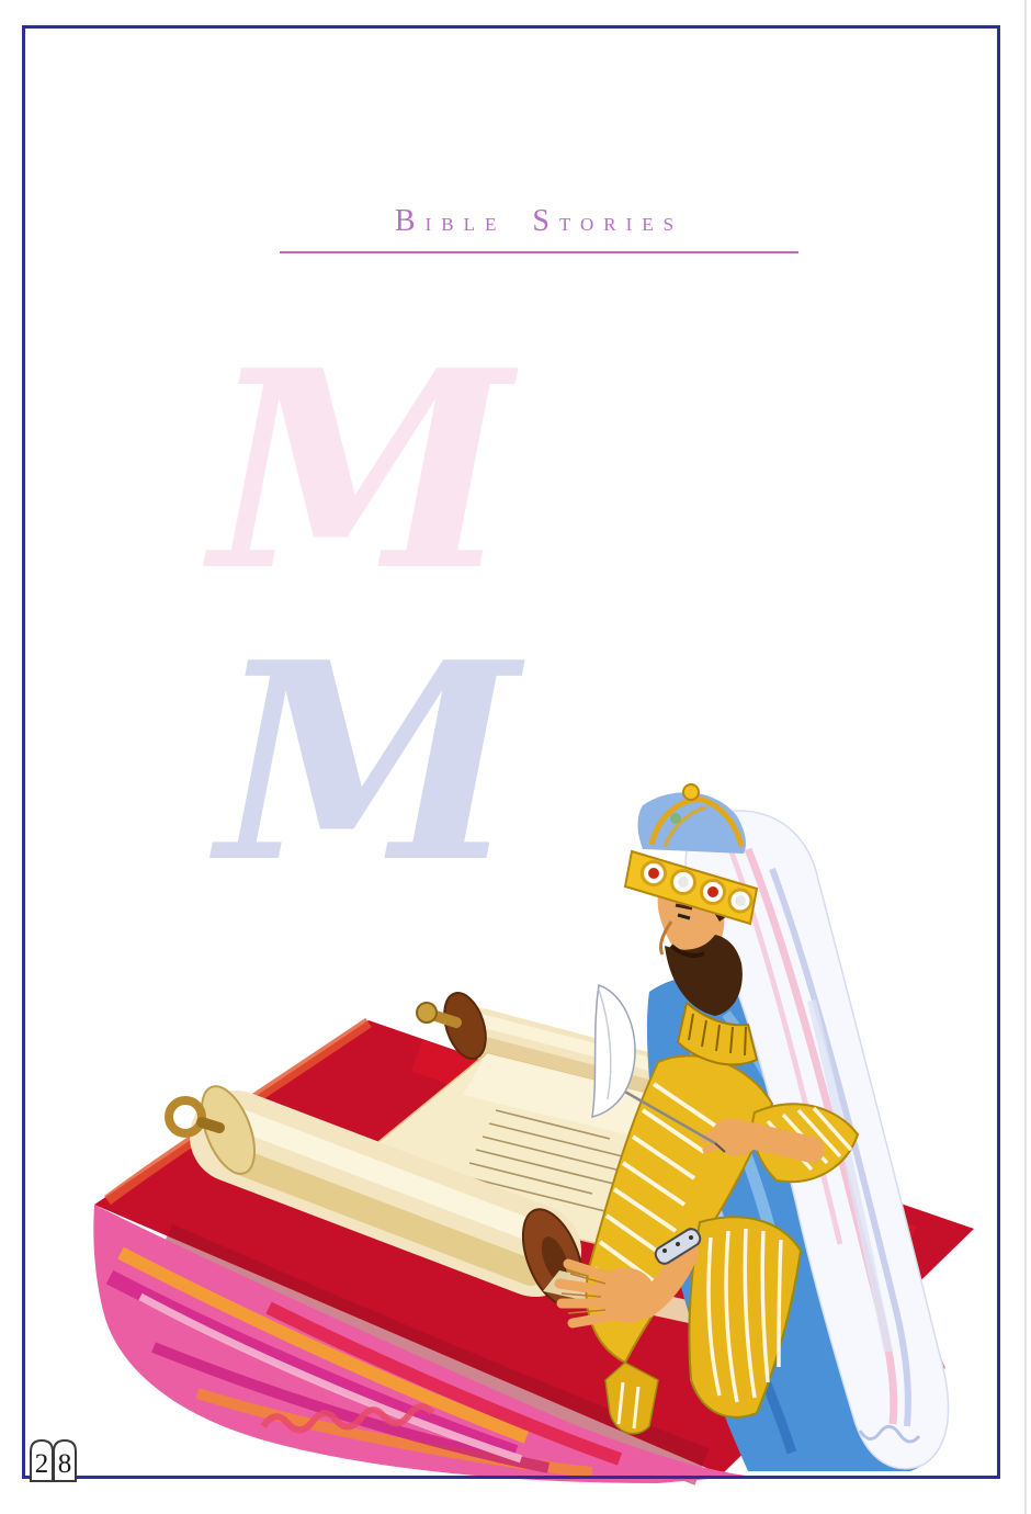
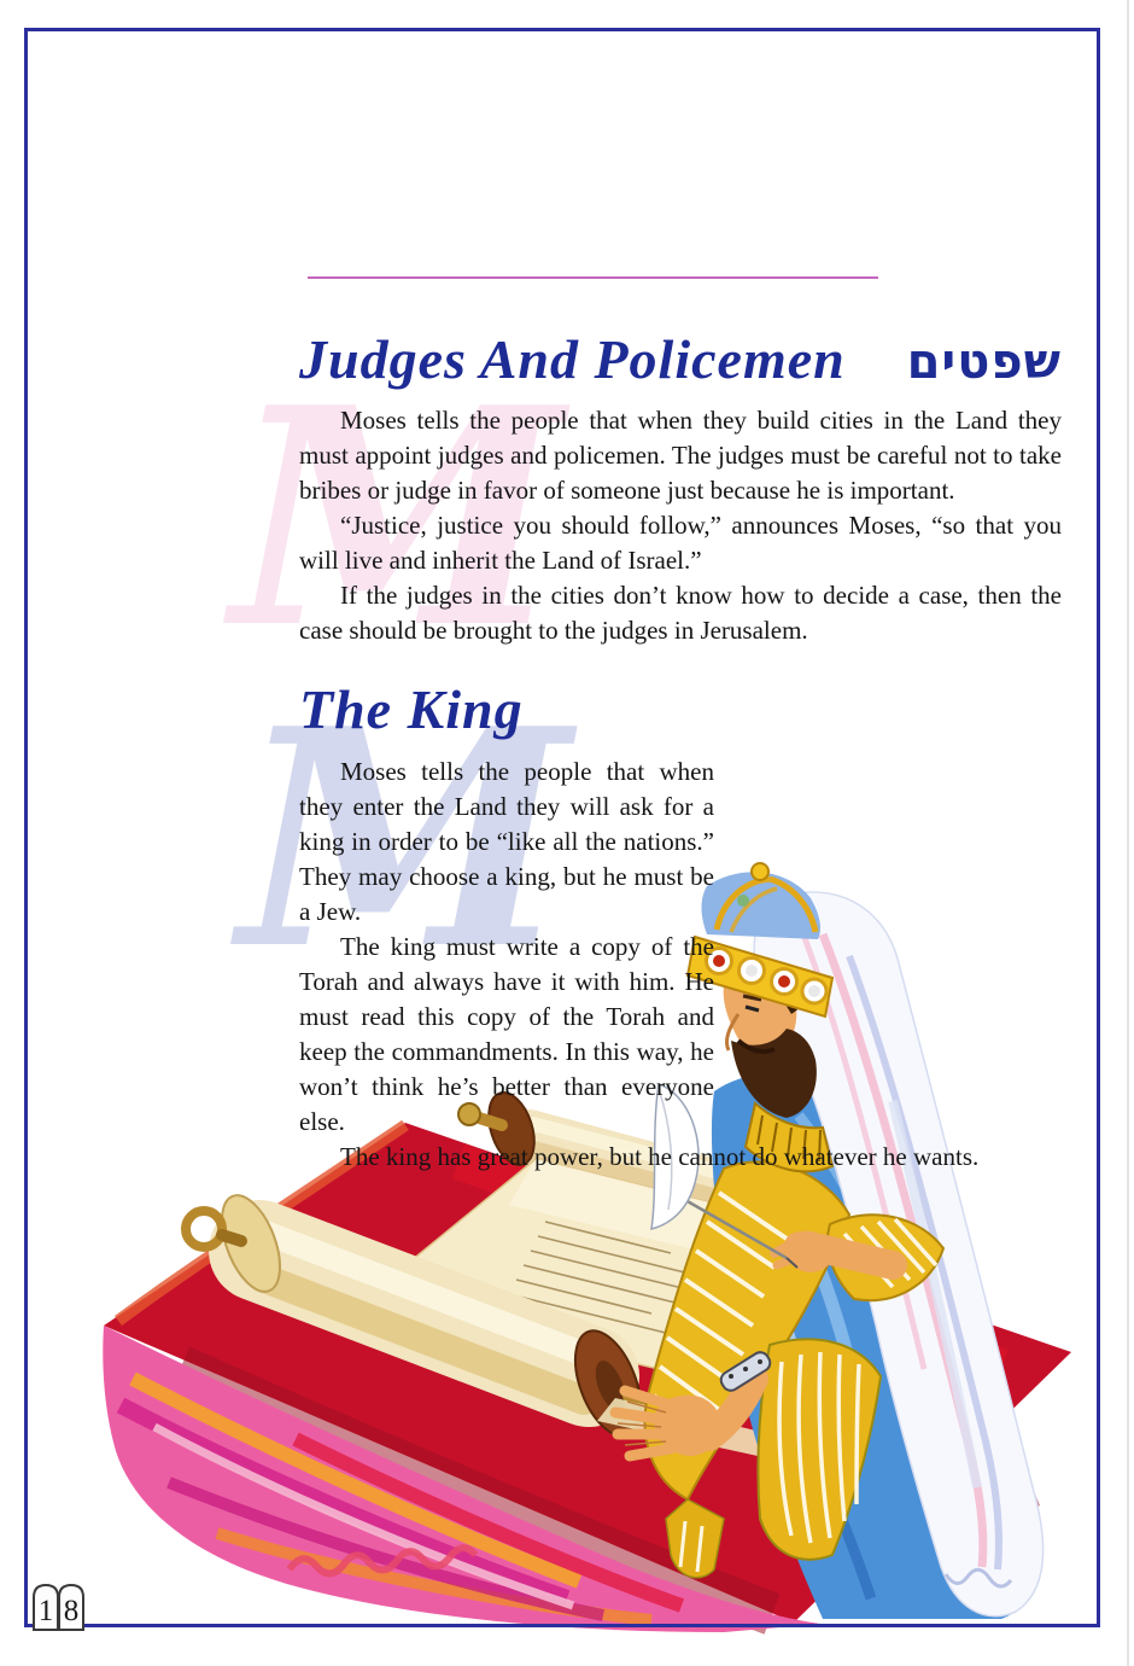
- BIBLE STORIES
  M
  M
+ Judges And Policemen
+ שפטים
+ Moses tells the people that when they build cities in the Land they must appoint judges and policemen. The judges must be careful not to take bribes or judge in favor of someone just because he is important.
+ “Justice, justice you should follow,” announces Moses, “so that you will live and inherit the Land of Israel.”
+ If the judges in the cities don’t know how to decide a case, then the case should be brought to the judges in Jerusalem.
+ The King
+ Moses tells the people that when they enter the Land they will ask for a king in order to be “like all the nations.” They may choose a king, but he must be a Jew.
+ The king must write a copy of the Torah and always have it with him. He must read this copy of the Torah and keep the commandments. In this way, he won’t think he’s better than everyone else.
+ The king has great power, but he cannot do whatever he wants.
- 2
+ 1
  8
